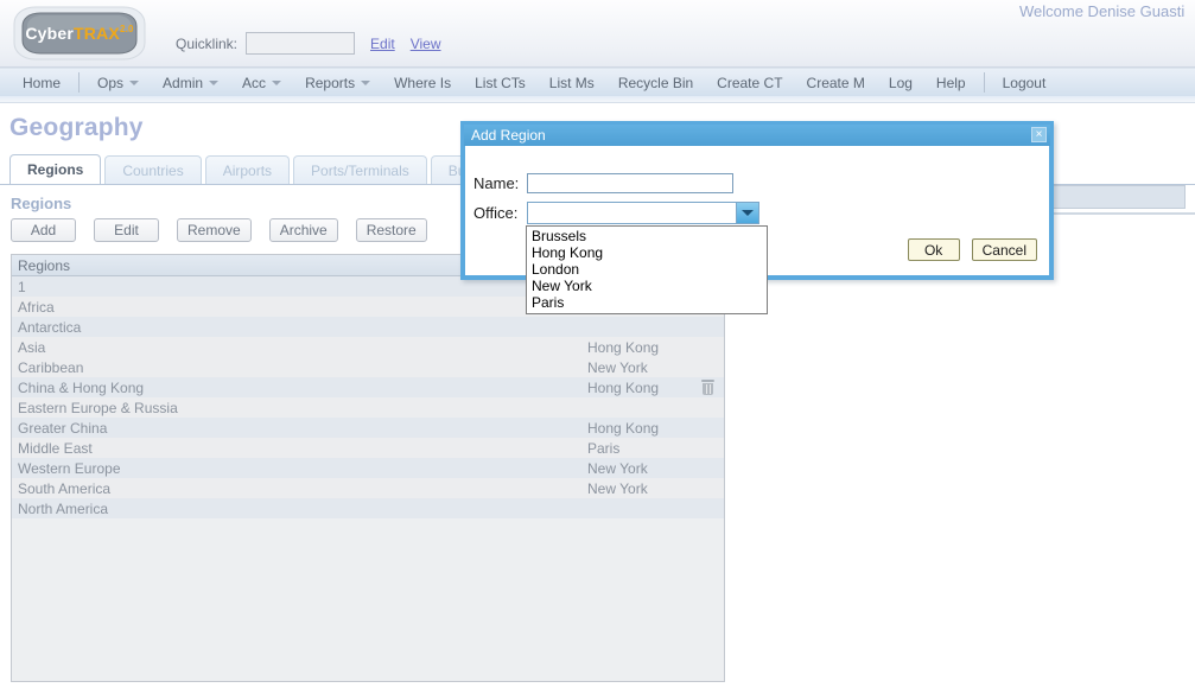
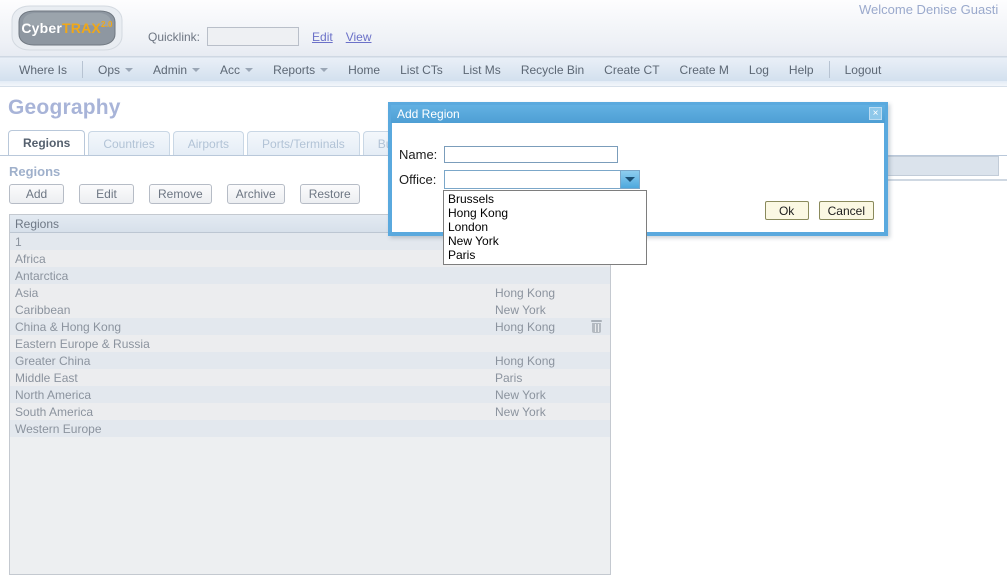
  Cyber
  TRAX
  2.0
  Quicklink:
  Edit
  View
  Welcome Denise Guasti
- Home
+ Where Is
  Ops
  Admin
  Acc
  Reports
- Where Is
+ Home
  List CTs
  List Ms
  Recycle Bin
  Create CT
  Create M
  Log
  Help
  Logout
  Geography
  Regions
  Countries
  Airports
  Ports/Terminals
  Regions
  Add
  Edit
  Remove
  Archive
  Restore
  Regions
  1
  Antarctica
  Asia	Hong Kong
  Caribbean	New York
  China & Hong Kong	Hong Kong
  Eastern Europe & Russia
  Greater China	Hong Kong
  Middle East	Paris
- Western Europe	New York
+ North America	New York
  South America	New York
- North America
+ Western Europe
  Add Region
  ×
  Name:
  Office:
  Brussels
  Hong Kong
  London
  New York
  Paris
  Ok
  Cancel
